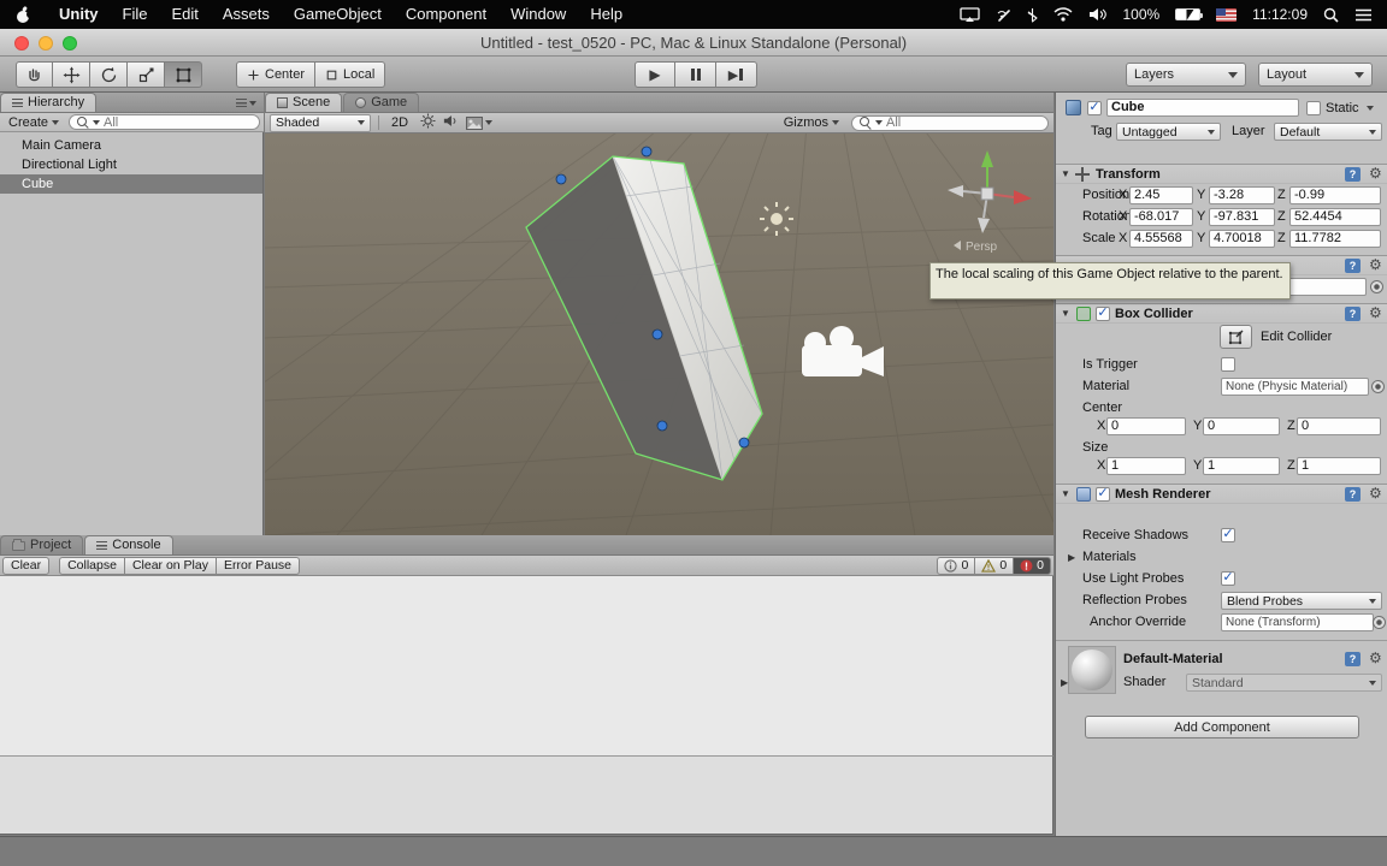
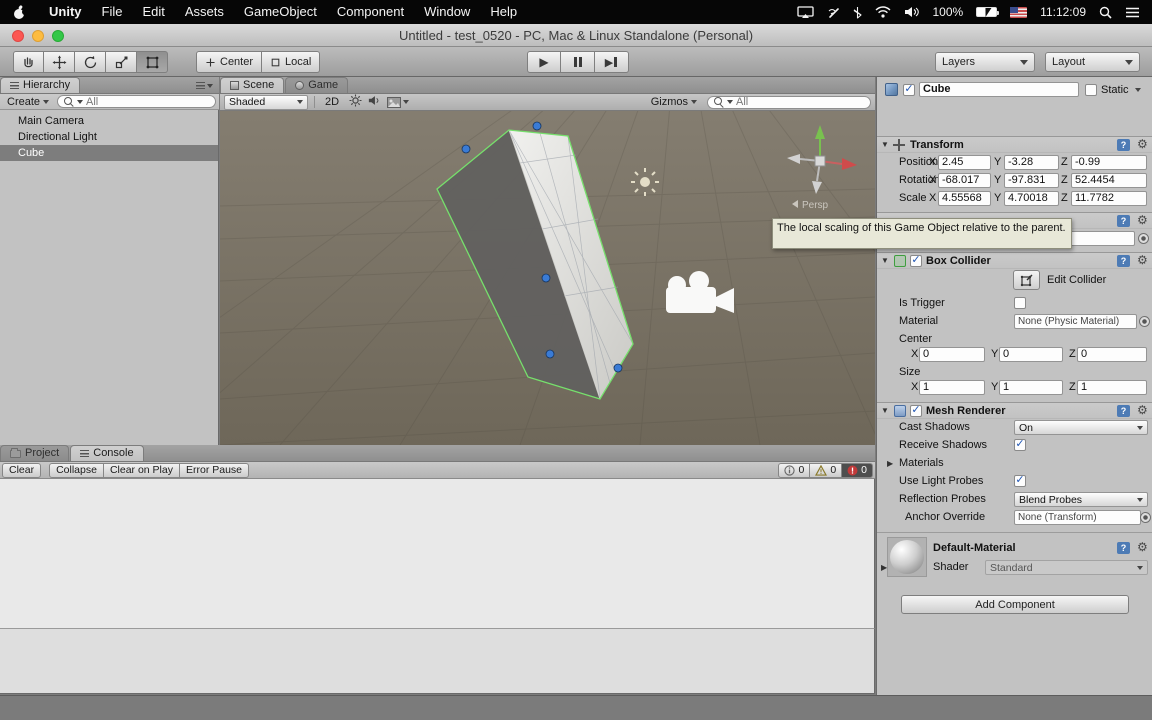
  Unity
  File
  Edit
  Assets
  GameObject
  Component
  Window
  Help
  100%
  11:12:09
  Untitled - test_0520 - PC, Mac & Linux Standalone (Personal)
  Center
  Local
  ▶
  ▶
  Layers
  Layout
  Hierarchy
  Create
  All
  Main Camera
  Directional Light
  Cube
  Scene
  Game
  Shaded
  2D
  Gizmos
  All
  Persp
  Project
  Console
  Clear
  Collapse
  Clear on Play
  Error Pause
  0
  0
  0
  ✓
  Cube
  Static
- Tag
- Untagged
- Layer
- Default
  ▼
  Transform
  ?
  ⚙
  Position
  X
  2.45
  Y
  -3.28
  Z
  -0.99
  Rotation
  X
  -68.017
  Y
  -97.831
  Z
  52.4454
  Scale
  X
  4.55568
  Y
  4.70018
  Z
  11.7782
  ?
  ⚙
  ▼
  ✓
  Box Collider
  ?
  ⚙
  Edit Collider
  Is Trigger
  Material
  None (Physic Material)
  Center
  X
  0
  Y
  0
  Z
  0
  Size
  X
  1
  Y
  1
  Z
  1
  ▼
  ✓
  Mesh Renderer
  ?
  ⚙
+ Cast Shadows
+ On
  Receive Shadows
  ✓
  ▶
  Materials
  Use Light Probes
  ✓
  Reflection Probes
  Blend Probes
  Anchor Override
  None (Transform)
  Default-Material
  ?
  ⚙
  ▶
  Shader
  Standard
  Add Component
  The local scaling of this Game Object relative to the parent.
